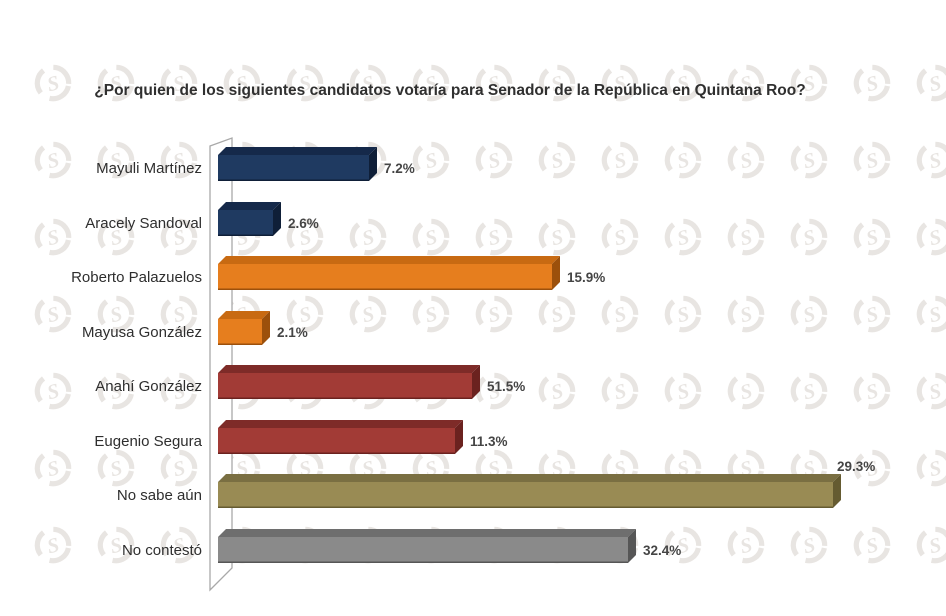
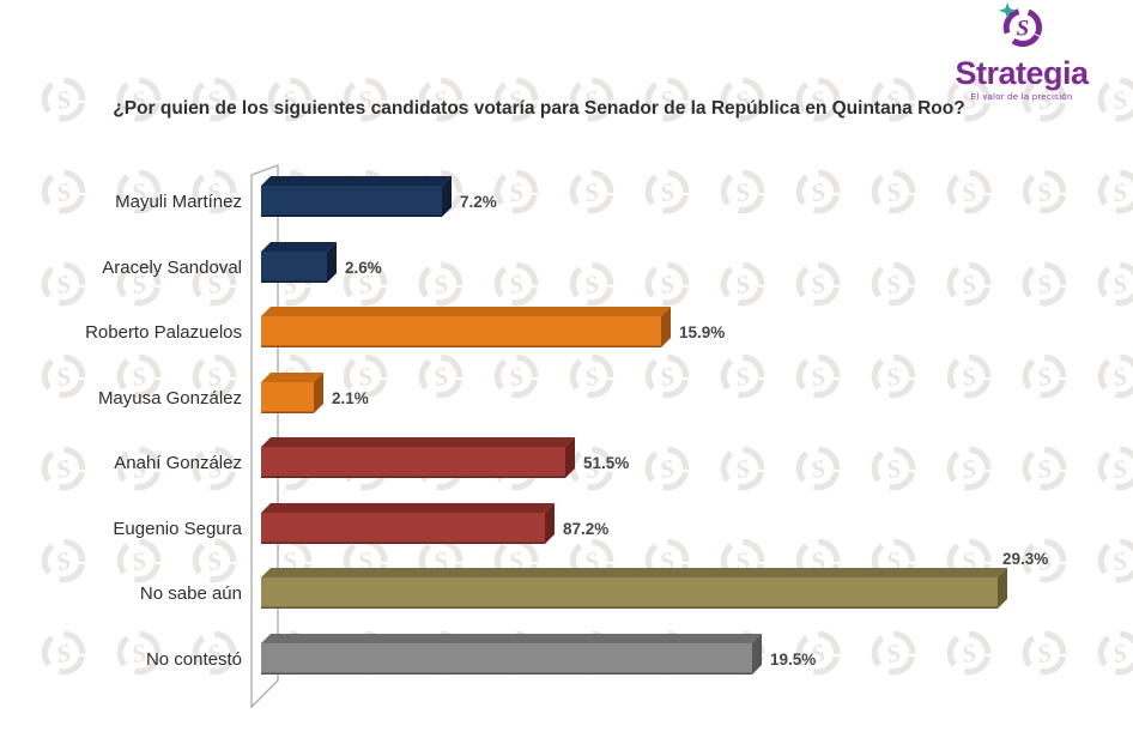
+ S
+ Strategia
+ El valor de la precisión
  ¿Por quien de los siguientes candidatos votaría para Senador de la República en Quintana Roo?
  Mayuli Martínez
  7.2%
  Aracely Sandoval
  2.6%
  Roberto Palazuelos
  15.9%
  Mayusa González
  2.1%
  Anahí González
  51.5%
  Eugenio Segura
- 11.3%
+ 87.2%
  No sabe aún
  29.3%
  No contestó
- 32.4%
+ 19.5%
